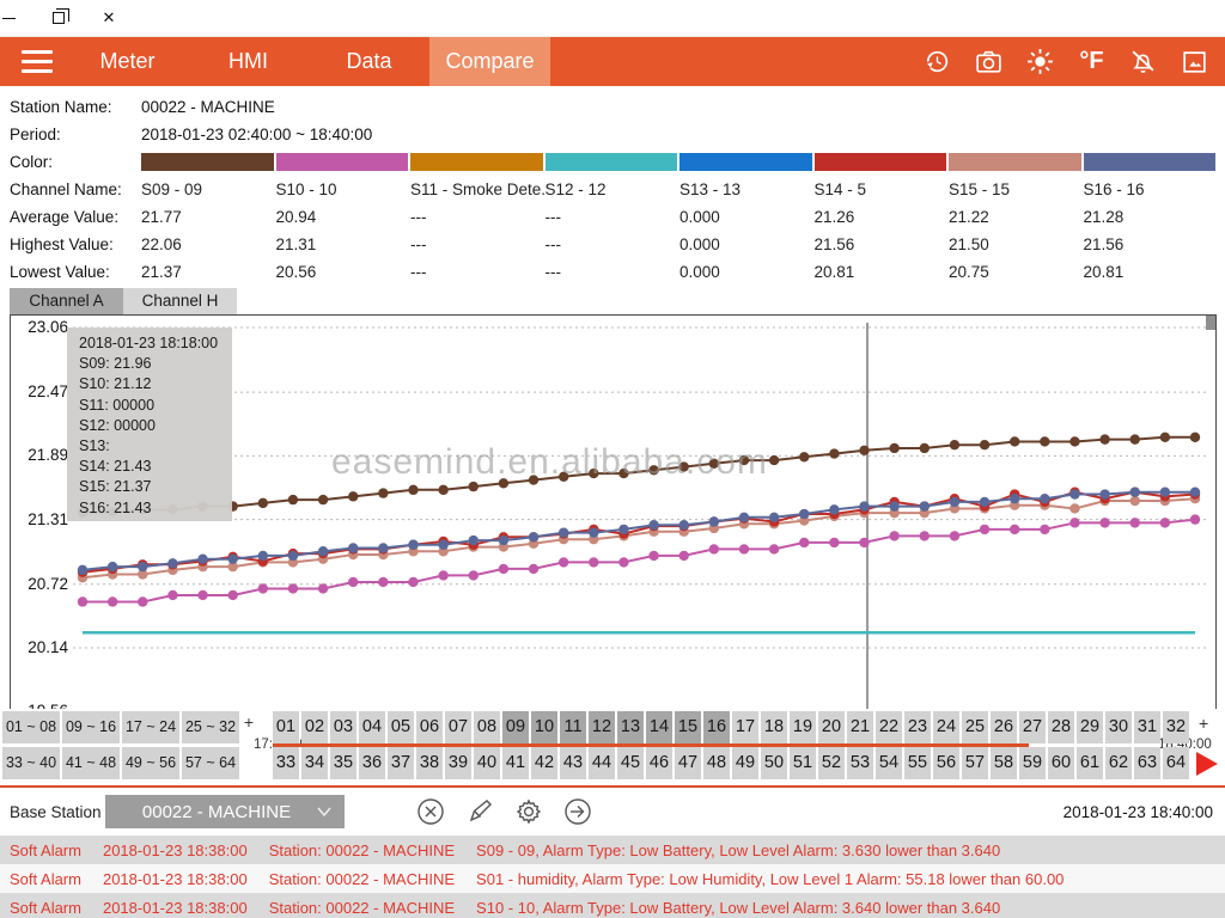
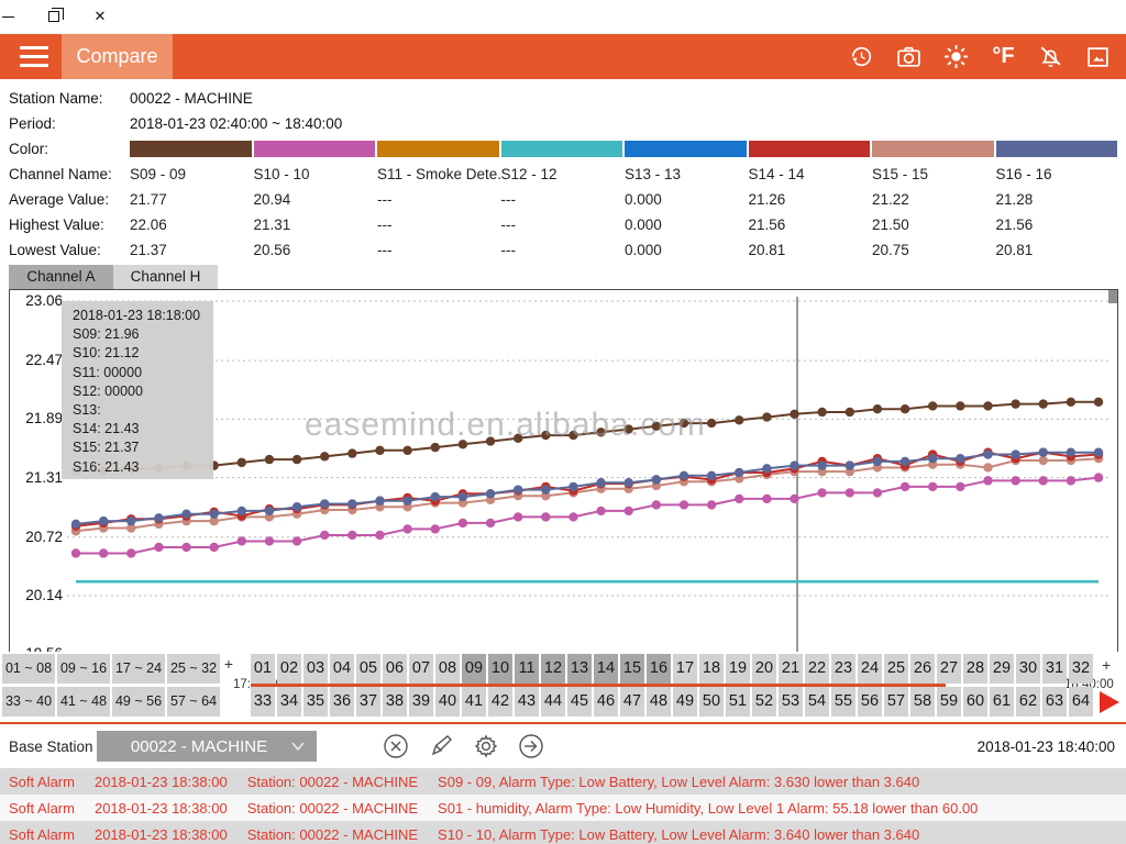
  ✕
- Meter
- HMI
- Data
  Compare
  °F
  Station Name:
  00022 - MACHINE
  Period:
  2018-01-23 02:40:00 ~ 18:40:00
  Color:
  Channel Name:
  S09 - 09
  S10 - 10
  S11 - Smoke Dete.
  S12 - 12
  S13 - 13
- S14 - 5
+ S14 - 14
  S15 - 15
  S16 - 16
  Average Value:
  21.77
  20.94
  ---
  ---
  0.000
  21.26
  21.22
  21.28
  Highest Value:
  22.06
  21.31
  ---
  ---
  0.000
  21.56
  21.50
  21.56
  Lowest Value:
  21.37
  20.56
  ---
  ---
  0.000
  20.81
  20.75
  20.81
  Channel A
  Channel H
  easemind.en.alibaba.com
  23.06
  22.47
  21.89
  21.31
  20.72
  20.14
  2018-01-23 18:18:00
  S09: 21.96
  S10: 21.12
  S11: 00000
  S12: 00000
  S13:
  S14: 21.43
  S15: 21.37
  S16: 21.43
  18:40:00
  +
  01 ~ 08
  09 ~ 16
  17 ~ 24
  25 ~ 32
  +
  33 ~ 40
  41 ~ 48
  49 ~ 56
  57 ~ 64
  01
  02
  03
  04
  05
  06
  07
  08
  09
  10
  11
  12
  13
  14
  15
  16
  17
  18
  19
  20
  21
  22
  23
  24
  25
  26
  27
  28
  29
  30
  31
  32
  33
  34
  35
  36
  37
  38
  39
  40
  41
  42
  43
  44
  45
  46
  47
  48
  49
  50
  51
  52
  53
  54
  55
  56
  57
  58
  59
  60
  61
  62
  63
  64
  Base Station
  00022 - MACHINE
  2018-01-23 18:40:00
  Soft Alarm
  2018-01-23 18:38:00
  Station: 00022 - MACHINE
  S09 - 09, Alarm Type: Low Battery, Low Level Alarm: 3.630 lower than 3.640
  Soft Alarm
  2018-01-23 18:38:00
  Station: 00022 - MACHINE
  S01 - humidity, Alarm Type: Low Humidity, Low Level 1 Alarm: 55.18 lower than 60.00
  Soft Alarm
  2018-01-23 18:38:00
  Station: 00022 - MACHINE
  S10 - 10, Alarm Type: Low Battery, Low Level Alarm: 3.640 lower than 3.640
